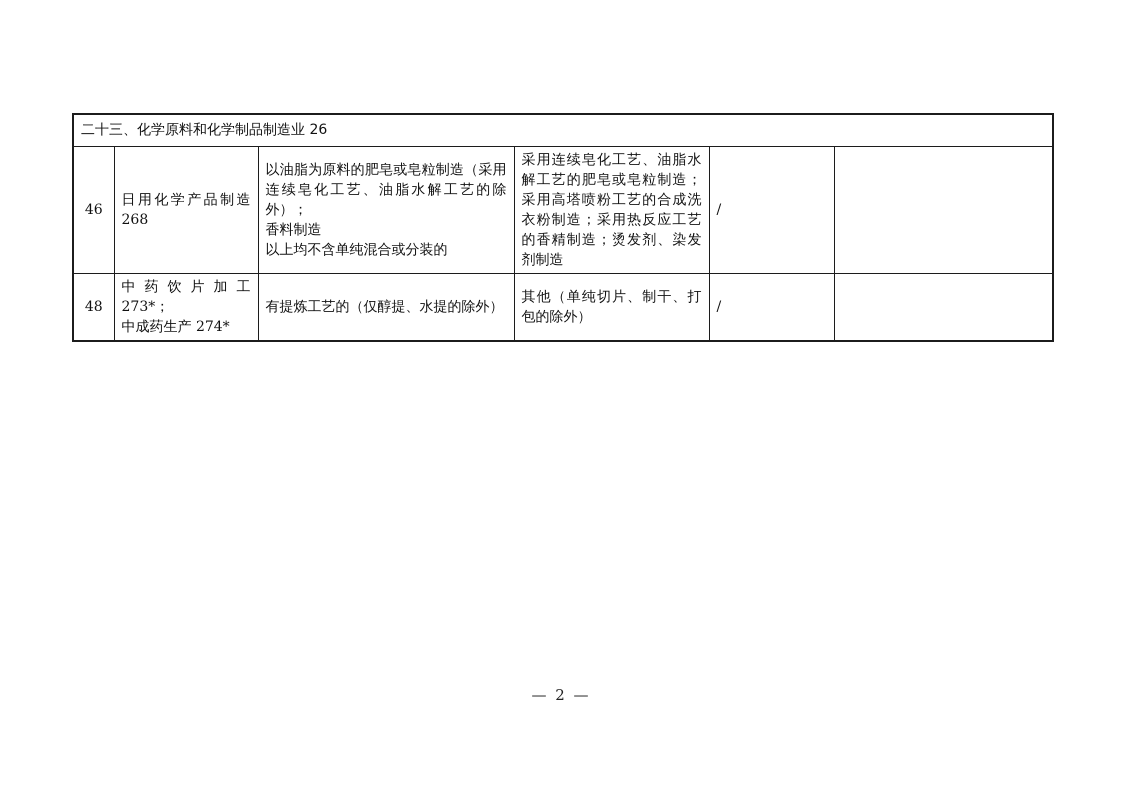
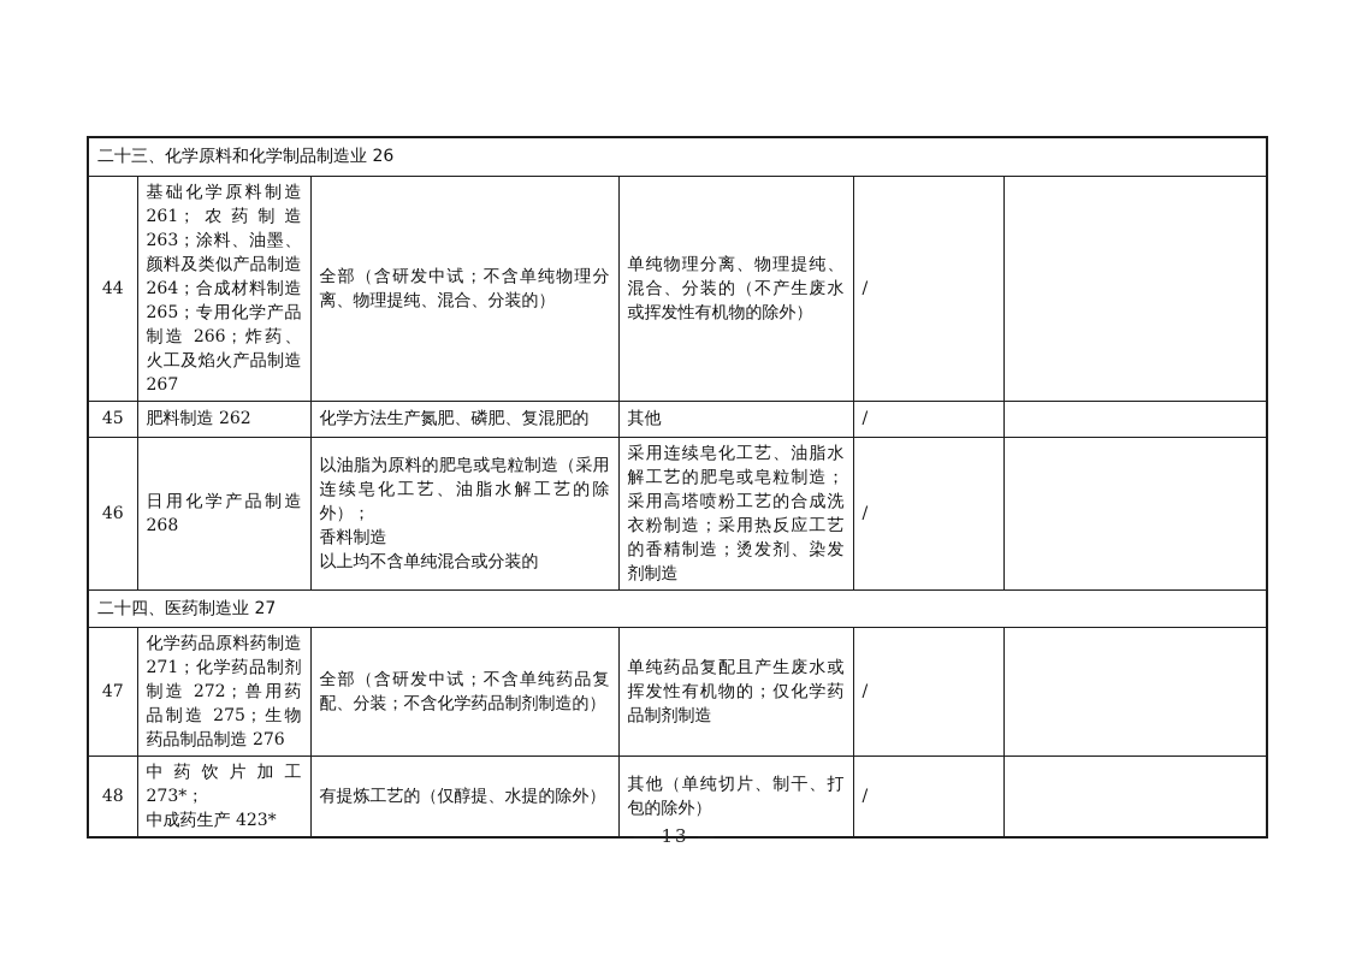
  二十三、化学原料和化学制品制造业 26
+ 44	基础化学原料制造 261；农药制造 263；涂料、油墨、颜料及类似产品制造 264；合成材料制造 265；专用化学产品制造 266；炸药、火工及焰火产品制造 267	全部（含研发中试；不含单纯物理分离、物理提纯、混合、分装的）	单纯物理分离、物理提纯、混合、分装的（不产生废水或挥发性有机物的除外）	/
+ 45	肥料制造 262	化学方法生产氮肥、磷肥、复混肥的	其他	/
  46	日用化学产品制造 268	以油脂为原料的肥皂或皂粒制造（采用连续皂化工艺、油脂水解工艺的除外）； 香料制造 以上均不含单纯混合或分装的	采用连续皂化工艺、油脂水解工艺的肥皂或皂粒制造；采用高塔喷粉工艺的合成洗衣粉制造；采用热反应工艺的香精制造；烫发剂、染发剂制造	/
+ 二十四、医药制造业 27
+ 47	化学药品原料药制造 271；化学药品制剂制造 272；兽用药品制造 275；生物药品制品制造 276	全部（含研发中试；不含单纯药品复配、分装；不含化学药品制剂制造的）	单纯药品复配且产生废水或挥发性有机物的；仅化学药品制剂制造	/
- 48	中药饮片加工 273*； 中成药生产 274*	有提炼工艺的（仅醇提、水提的除外）	其他（单纯切片、制干、打包的除外）	/
+ 48	中药饮片加工 273*； 中成药生产 423*	有提炼工艺的（仅醇提、水提的除外）	其他（单纯切片、制干、打包的除外）	/
- — 2 —
+ — 13 —
